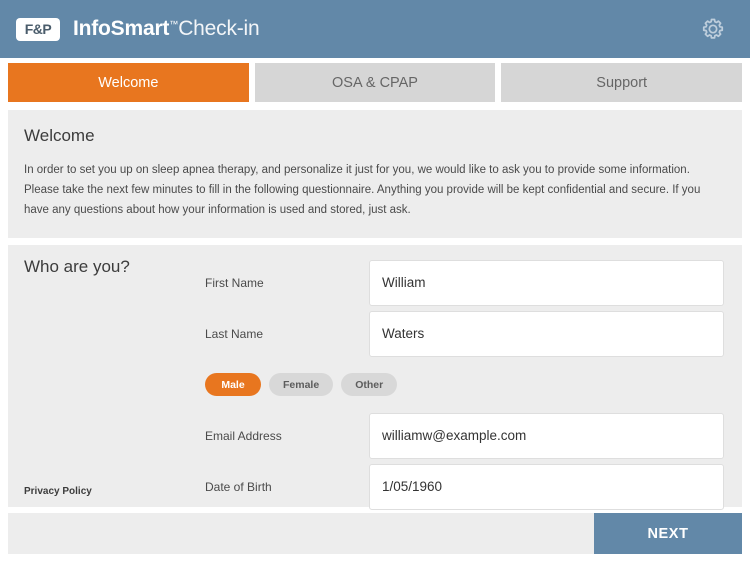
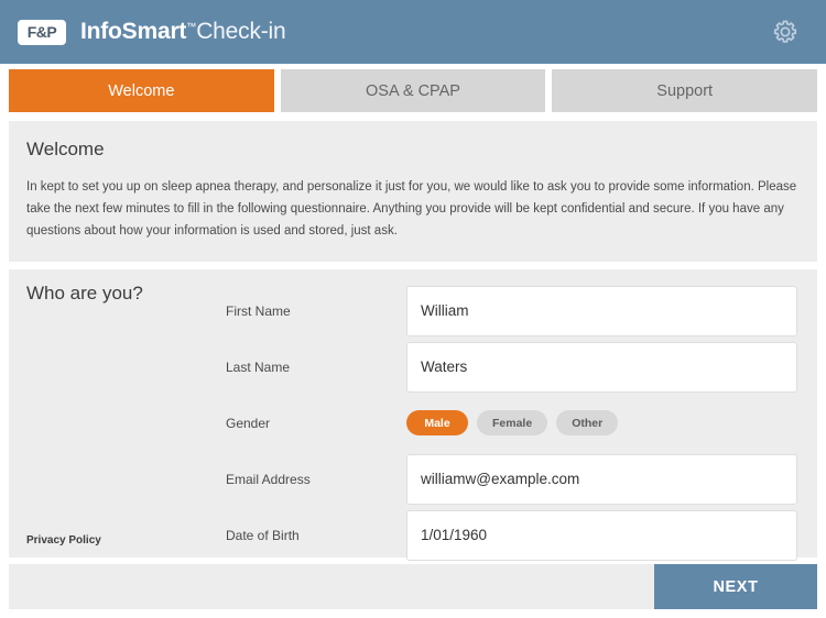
  F&P
  InfoSmart
  ™
  Check-in
  Welcome
  OSA & CPAP
  Support
  Welcome
- In order to set you up on sleep apnea therapy, and personalize it just for you, we would like to ask you to provide some information. Please take the next few minutes to fill in the following questionnaire. Anything you provide will be kept confidential and secure. If you have any questions about how your information is used and stored, just ask.
+ In kept to set you up on sleep apnea therapy, and personalize it just for you, we would like to ask you to provide some information. Please take the next few minutes to fill in the following questionnaire. Anything you provide will be kept confidential and secure. If you have any questions about how your information is used and stored, just ask.
  Who are you?
  First Name
  William
  Last Name
  Waters
+ Gender
  Male
  Female
  Other
  Email Address
  williamw@example.com
  Date of Birth
- 1/05/1960
+ 1/01/1960
  Privacy Policy
  NEXT
